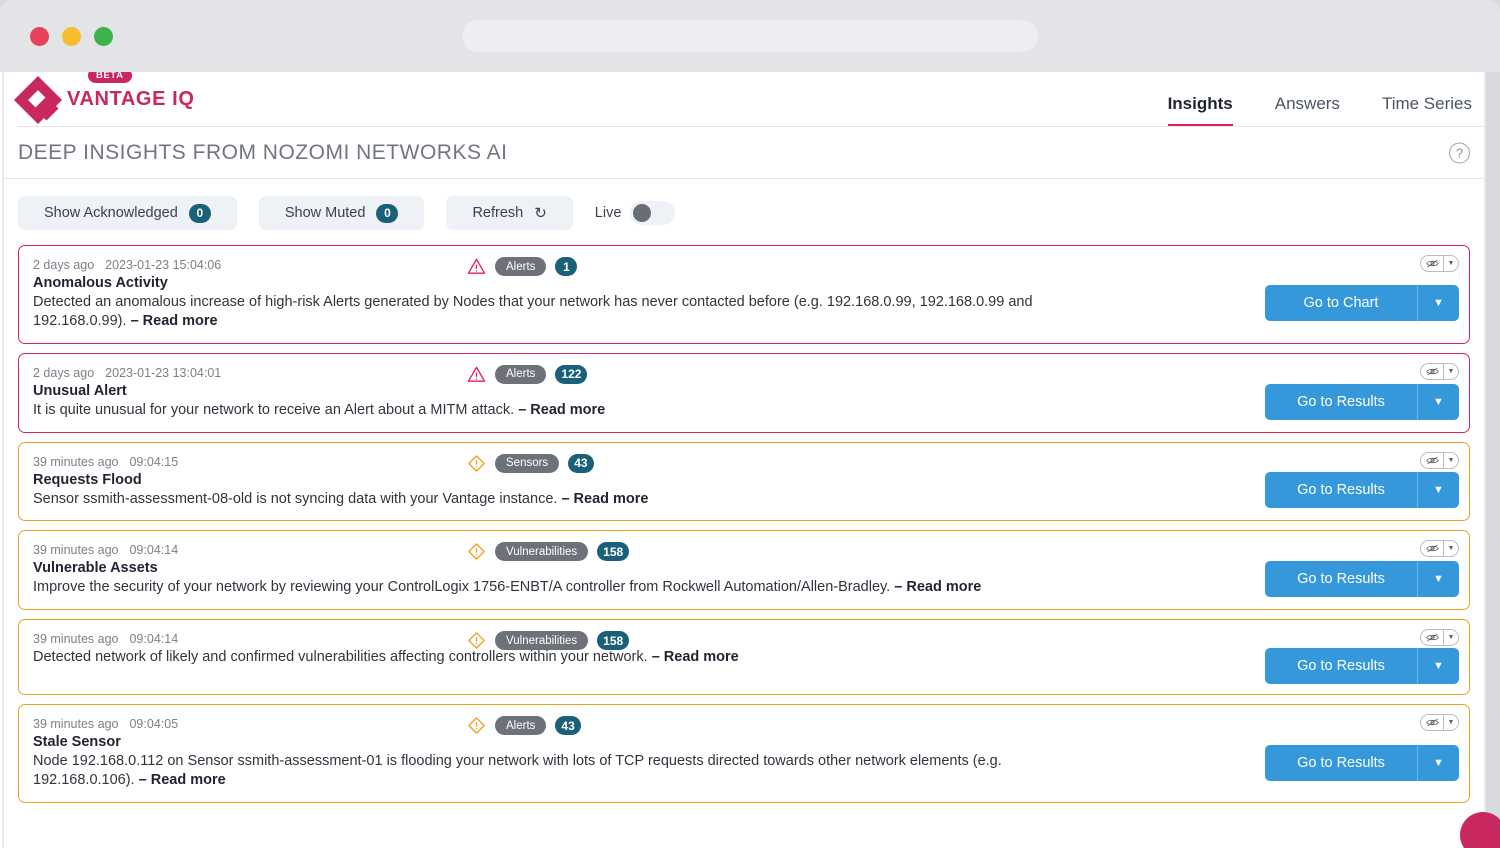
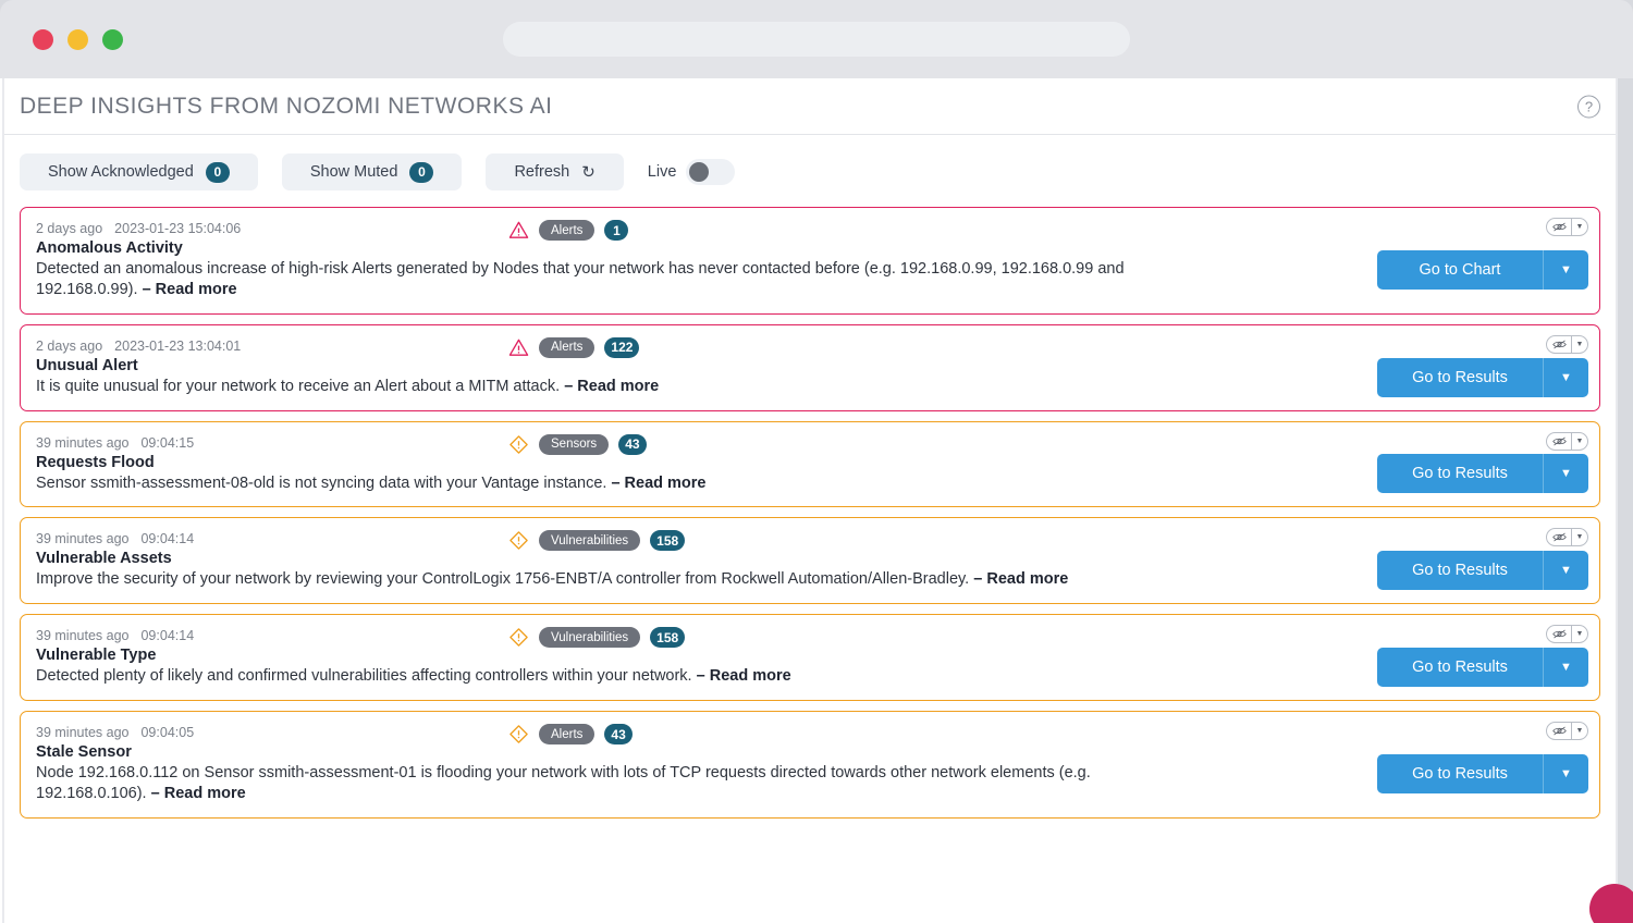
- VANTAGE IQ
- BETA
- Insights
- Answers
- Time Series
  DEEP INSIGHTS FROM NOZOMI NETWORKS AI
  ?
  Show Acknowledged
  0
  Show Muted
  0
  Refresh
  ↻
  Live
  2 days ago
  2023-01-23 15:04:06
  Alerts
  1
  Anomalous Activity
  Detected an anomalous increase of high-risk Alerts generated by Nodes that your network has never contacted before (e.g. 192.168.0.99, 192.168.0.99 and 192.168.0.99). – Read more
  Go to Chart
  ▼
  2 days ago
  2023-01-23 13:04:01
  Alerts
  122
  Unusual Alert
  It is quite unusual for your network to receive an Alert about a MITM attack. – Read more
  Go to Results
  ▼
  39 minutes ago
  09:04:15
  Sensors
  43
  Requests Flood
  Sensor ssmith-assessment-08-old is not syncing data with your Vantage instance. – Read more
  Go to Results
  ▼
  39 minutes ago
  09:04:14
  Vulnerabilities
  158
  Vulnerable Assets
  Improve the security of your network by reviewing your ControlLogix 1756-ENBT/A controller from Rockwell Automation/Allen-Bradley. – Read more
  Go to Results
  ▼
  39 minutes ago
  09:04:14
  Vulnerabilities
  158
+ Vulnerable Type
- Detected network of likely and confirmed vulnerabilities affecting controllers within your network. – Read more
+ Detected plenty of likely and confirmed vulnerabilities affecting controllers within your network. – Read more
  Go to Results
  ▼
  39 minutes ago
  09:04:05
  Alerts
  43
  Stale Sensor
  Node 192.168.0.112 on Sensor ssmith-assessment-01 is flooding your network with lots of TCP requests directed towards other network elements (e.g. 192.168.0.106). – Read more
  Go to Results
  ▼
